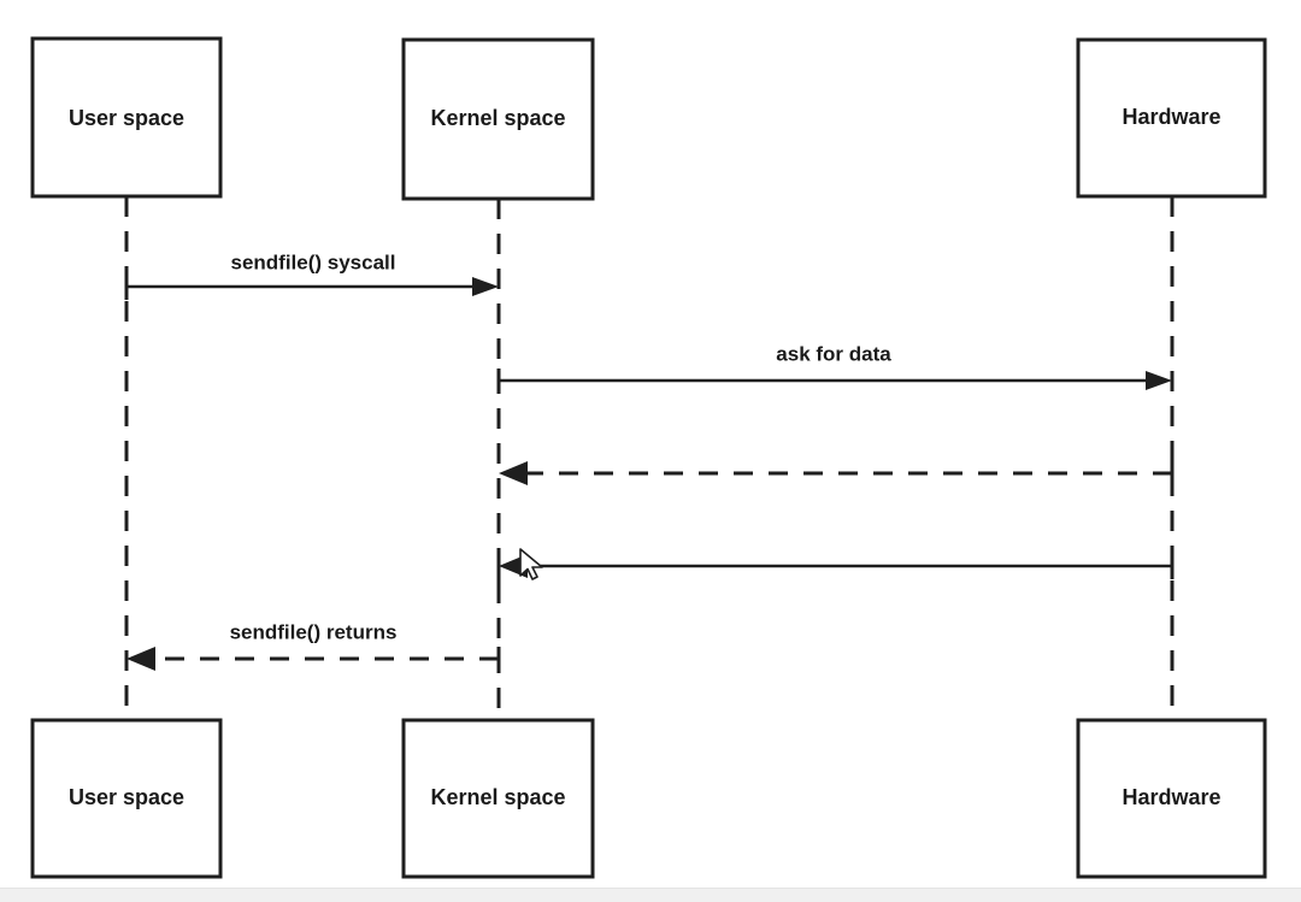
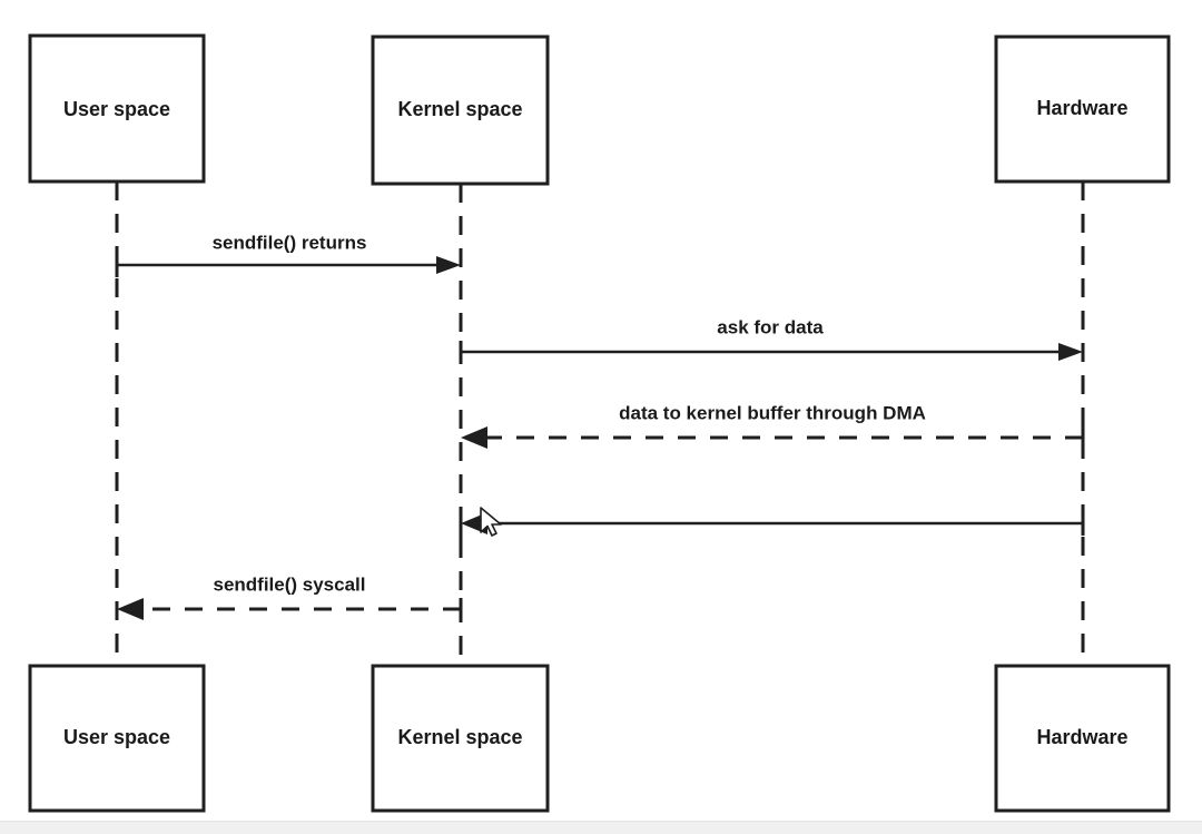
  User space
  Kernel space
  Hardware
  User space
  Kernel space
  Hardware
- sendfile() syscall
+ sendfile() returns
  ask for data
+ data to kernel buffer through DMA
- sendfile() returns
+ sendfile() syscall
